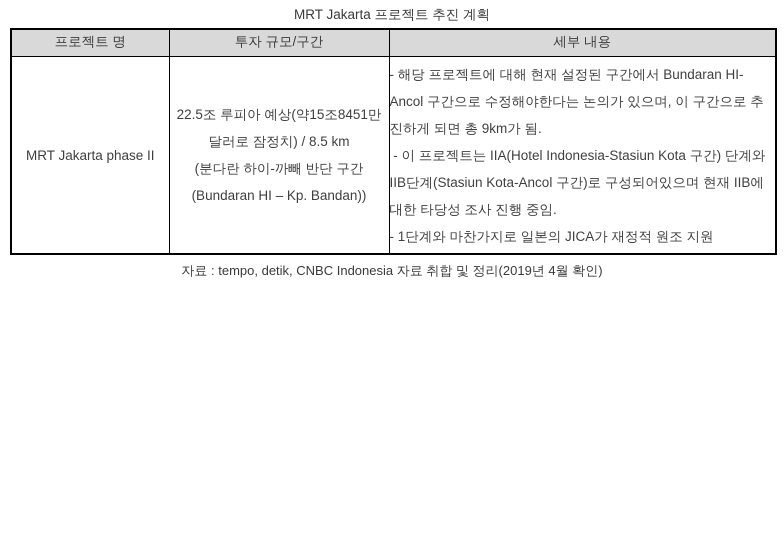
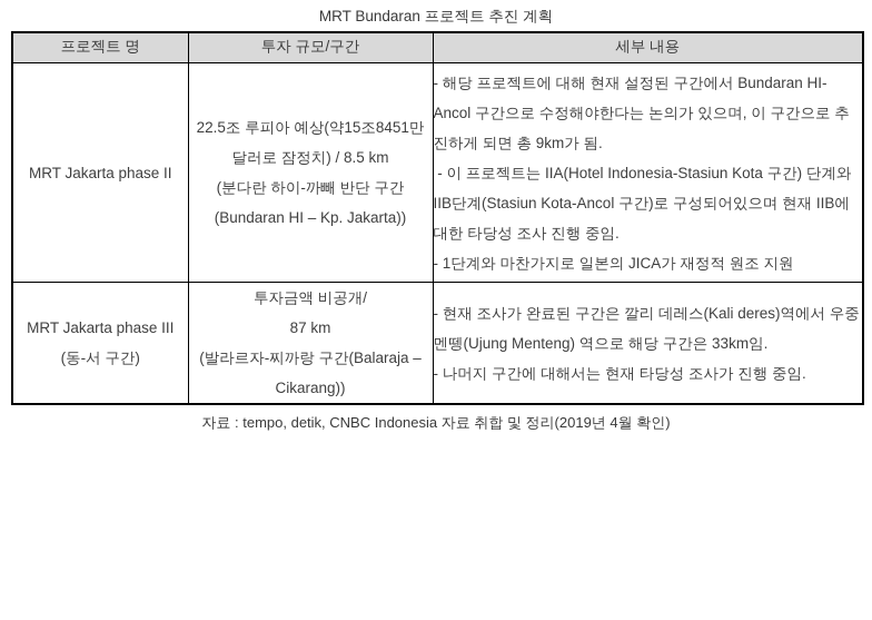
- MRT Jakarta 프로젝트 추진 계획
+ MRT Bundaran 프로젝트 추진 계획
  프로젝트 명	투자 규모/구간	세부 내용
- MRT Jakarta phase II	22.5조 루피아 예상(약15조8451만 달러로 잠정치) / 8.5 km (분다란 하이-까빼 반단 구간 (Bundaran HI – Kp. Bandan))	- 해당 프로젝트에 대해 현재 설정된 구간에서 Bundaran HI-Ancol 구간으로 수정해야한다는 논의가 있으며, 이 구간으로 추진하게 되면 총 9km가 됨. - 이 프로젝트는 IIA(Hotel Indonesia-Stasiun Kota 구간) 단계와IIB단계(Stasiun Kota-Ancol 구간)로 구성되어있으며 현재 IIB에 대한 타당성 조사 진행 중임. - 1단계와 마찬가지로 일본의 JICA가 재정적 원조 지원
+ MRT Jakarta phase II	22.5조 루피아 예상(약15조8451만 달러로 잠정치) / 8.5 km (분다란 하이-까빼 반단 구간 (Bundaran HI – Kp. Jakarta))	- 해당 프로젝트에 대해 현재 설정된 구간에서 Bundaran HI-Ancol 구간으로 수정해야한다는 논의가 있으며, 이 구간으로 추진하게 되면 총 9km가 됨. - 이 프로젝트는 IIA(Hotel Indonesia-Stasiun Kota 구간) 단계와IIB단계(Stasiun Kota-Ancol 구간)로 구성되어있으며 현재 IIB에 대한 타당성 조사 진행 중임. - 1단계와 마찬가지로 일본의 JICA가 재정적 원조 지원
+ MRT Jakarta phase III (동-서 구간)	투자금액 비공개/ 87 km (발라르자-찌까랑 구간(Balaraja – Cikarang))	- 현재 조사가 완료된 구간은 깔리 데레스(Kali deres)역에서 우중 멘뗑(Ujung Menteng) 역으로 해당 구간은 33km임. - 나머지 구간에 대해서는 현재 타당성 조사가 진행 중임.
  자료 : tempo, detik, CNBC Indonesia 자료 취합 및 정리(2019년 4월 확인)
